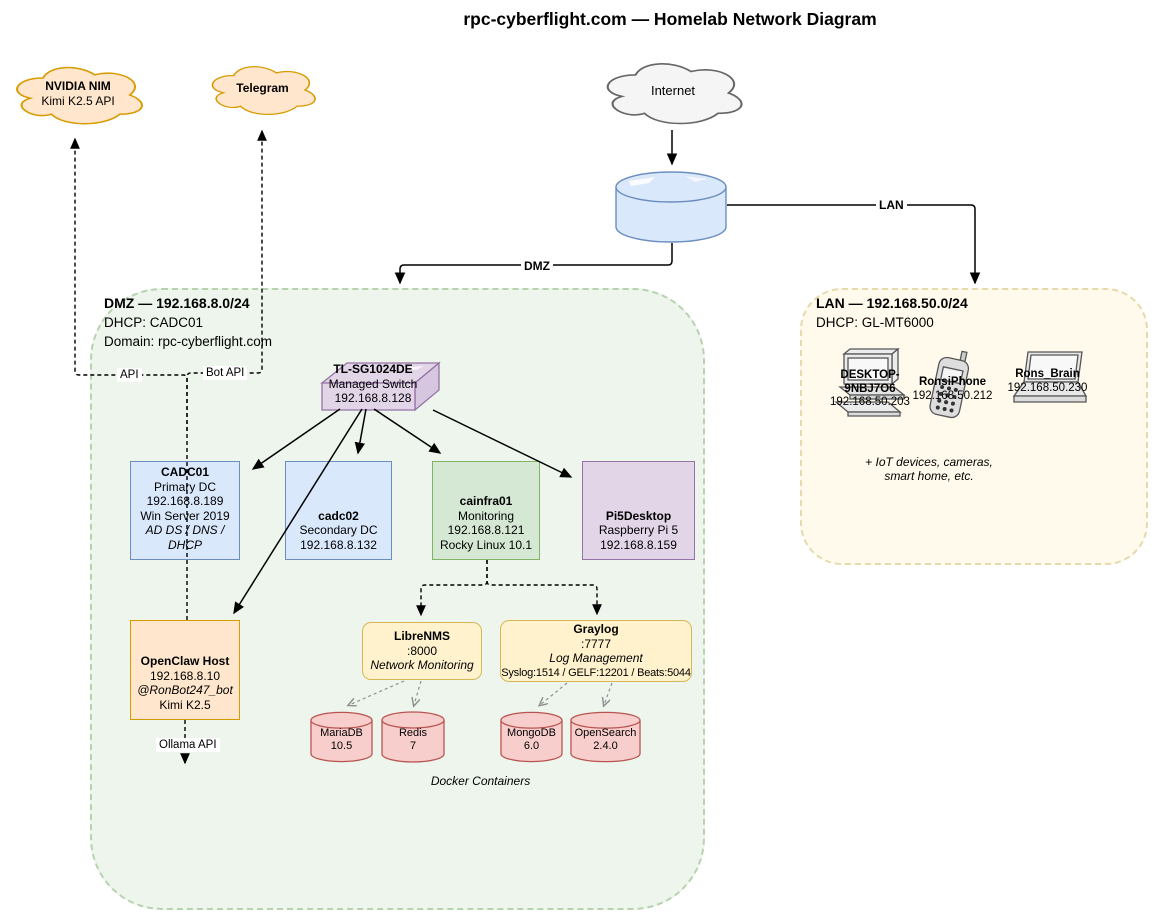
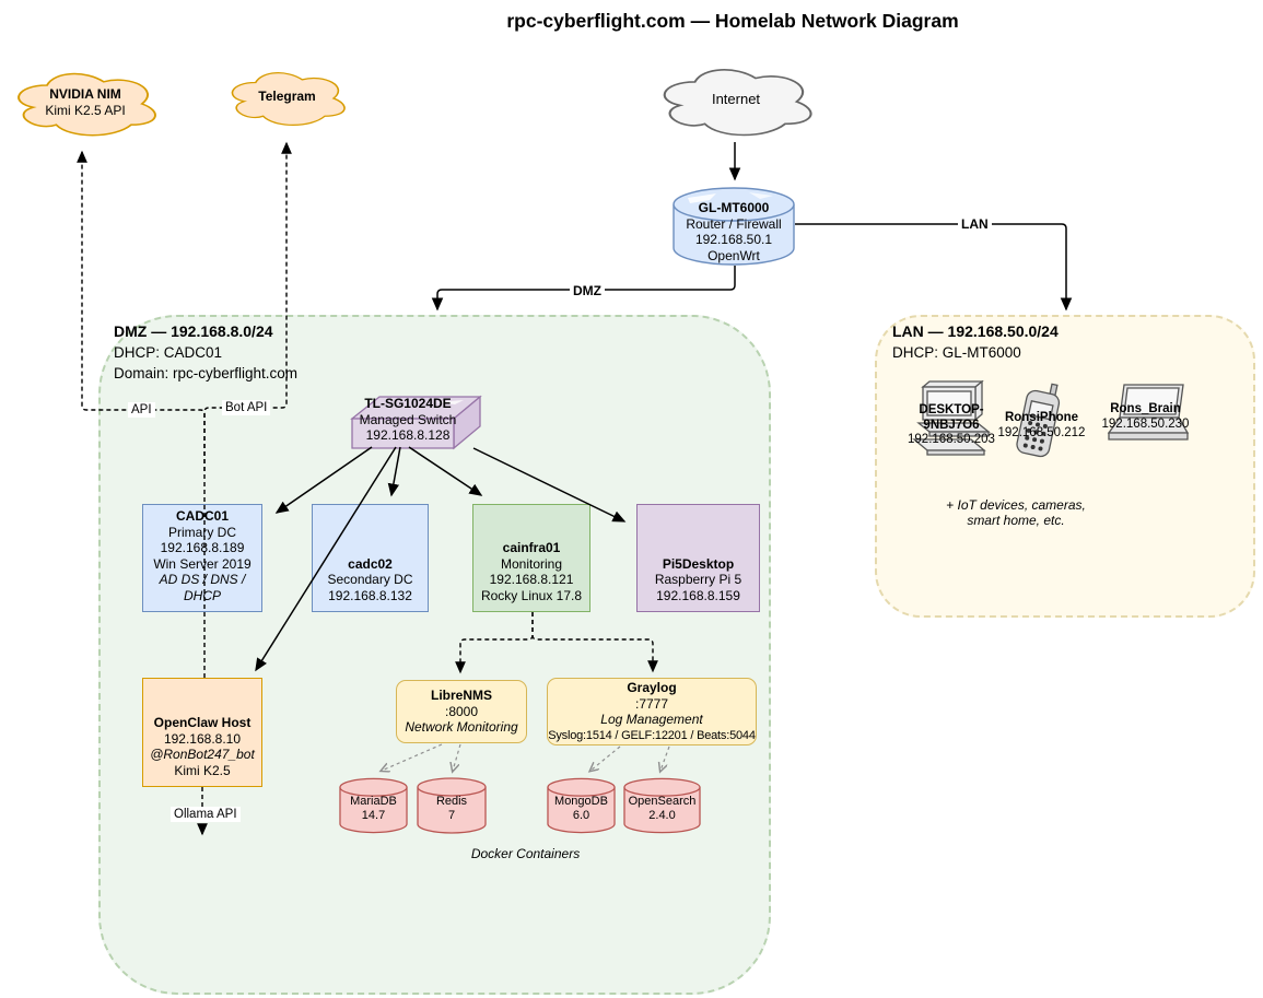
  rpc-cyberflight.com — Homelab Network Diagram
  DMZ — 192.168.8.0/24
  DHCP: CADC01
  Domain: rpc-cyberflight.com
  LAN — 192.168.50.0/24
  DHCP: GL-MT6000
  + IoT devices, cameras,
  smart home, etc.
  NVIDIA NIM
  Kimi K2.5 API
  Telegram
  Internet
+ GL-MT6000
+ Router / Firewall
+ 192.168.50.1
+ OpenWrt
  TL-SG1024DE
  Managed Switch
  192.168.8.128
  CADC01
  Primay DC
  192.16.8.189
  Win Server 2019
  AD DS / DNS / DHCP
  cadc02
  Secondary DC
  192.168.8.132
  cainfra01
  Monitoring
  192.168.8.121
- Rocky Linux 10.1
+ Rocky Linux 17.8
  Pi5Desktop
  Raspberry Pi 5
  192.168.8.159
  OpenClaw Host
  192.168.8.10
  @RonBot247_bot
  Kimi K2.5
  LibreNMS
  :8000
  Network Monitoring
  Graylog
  :7777
  Log Management
  Syslog:1514 / GELF:12201 / Beats:5044
  MariaDB
- 10.5
+ 14.7
  Redis
  7
  MongoDB
  6.0
  OpenSearch
  2.4.0
  Docker Containers
  DESKTOP-9NBJ7O6
  192.168.50.203
  RonsiPhone
  192.168.50.212
  Rons_Brain
  192.168.50.230
  LAN
  DMZ
  API
  Bot API
  Ollama API
